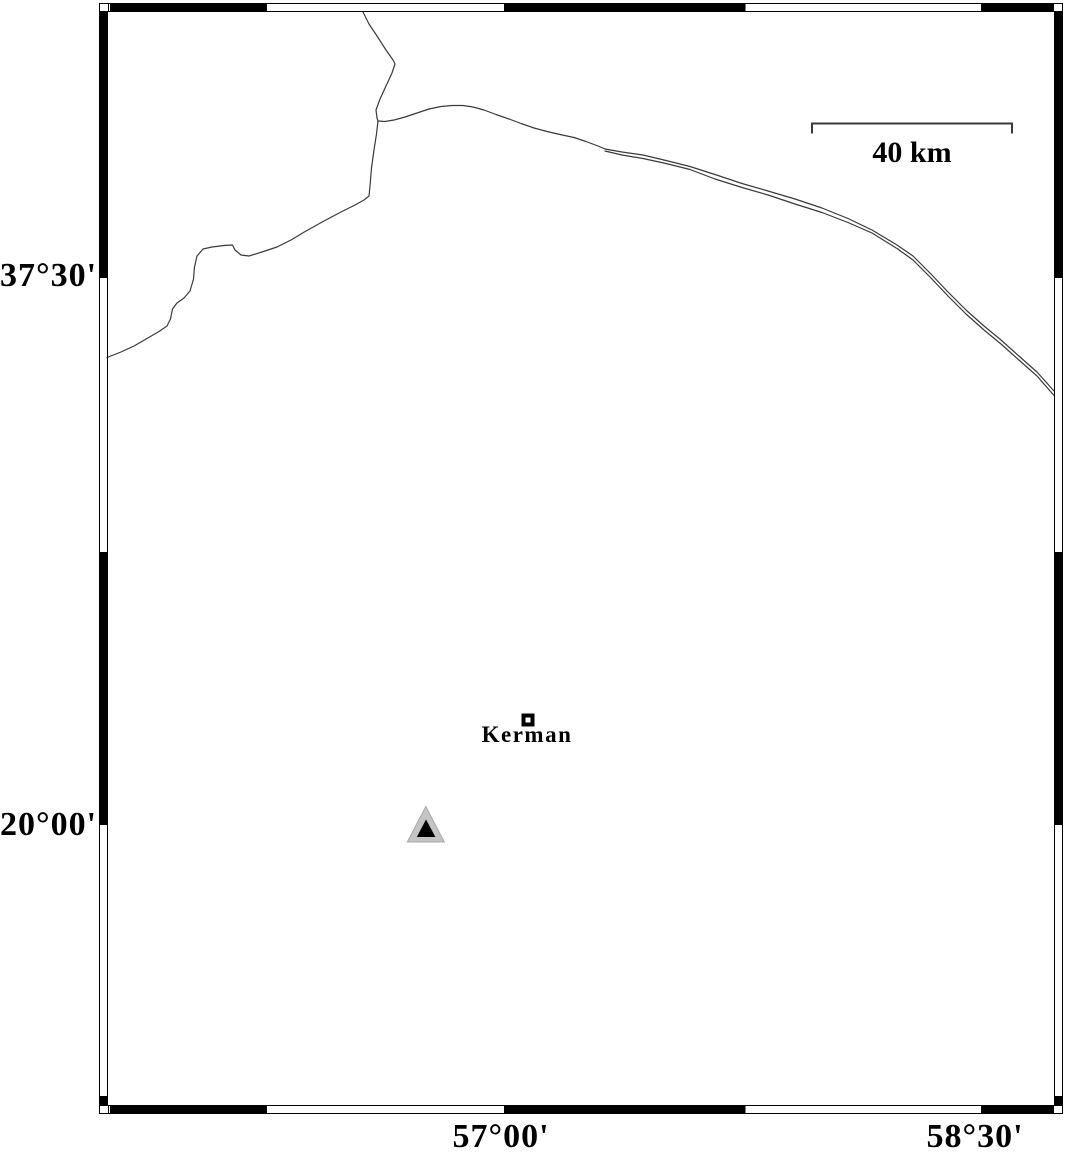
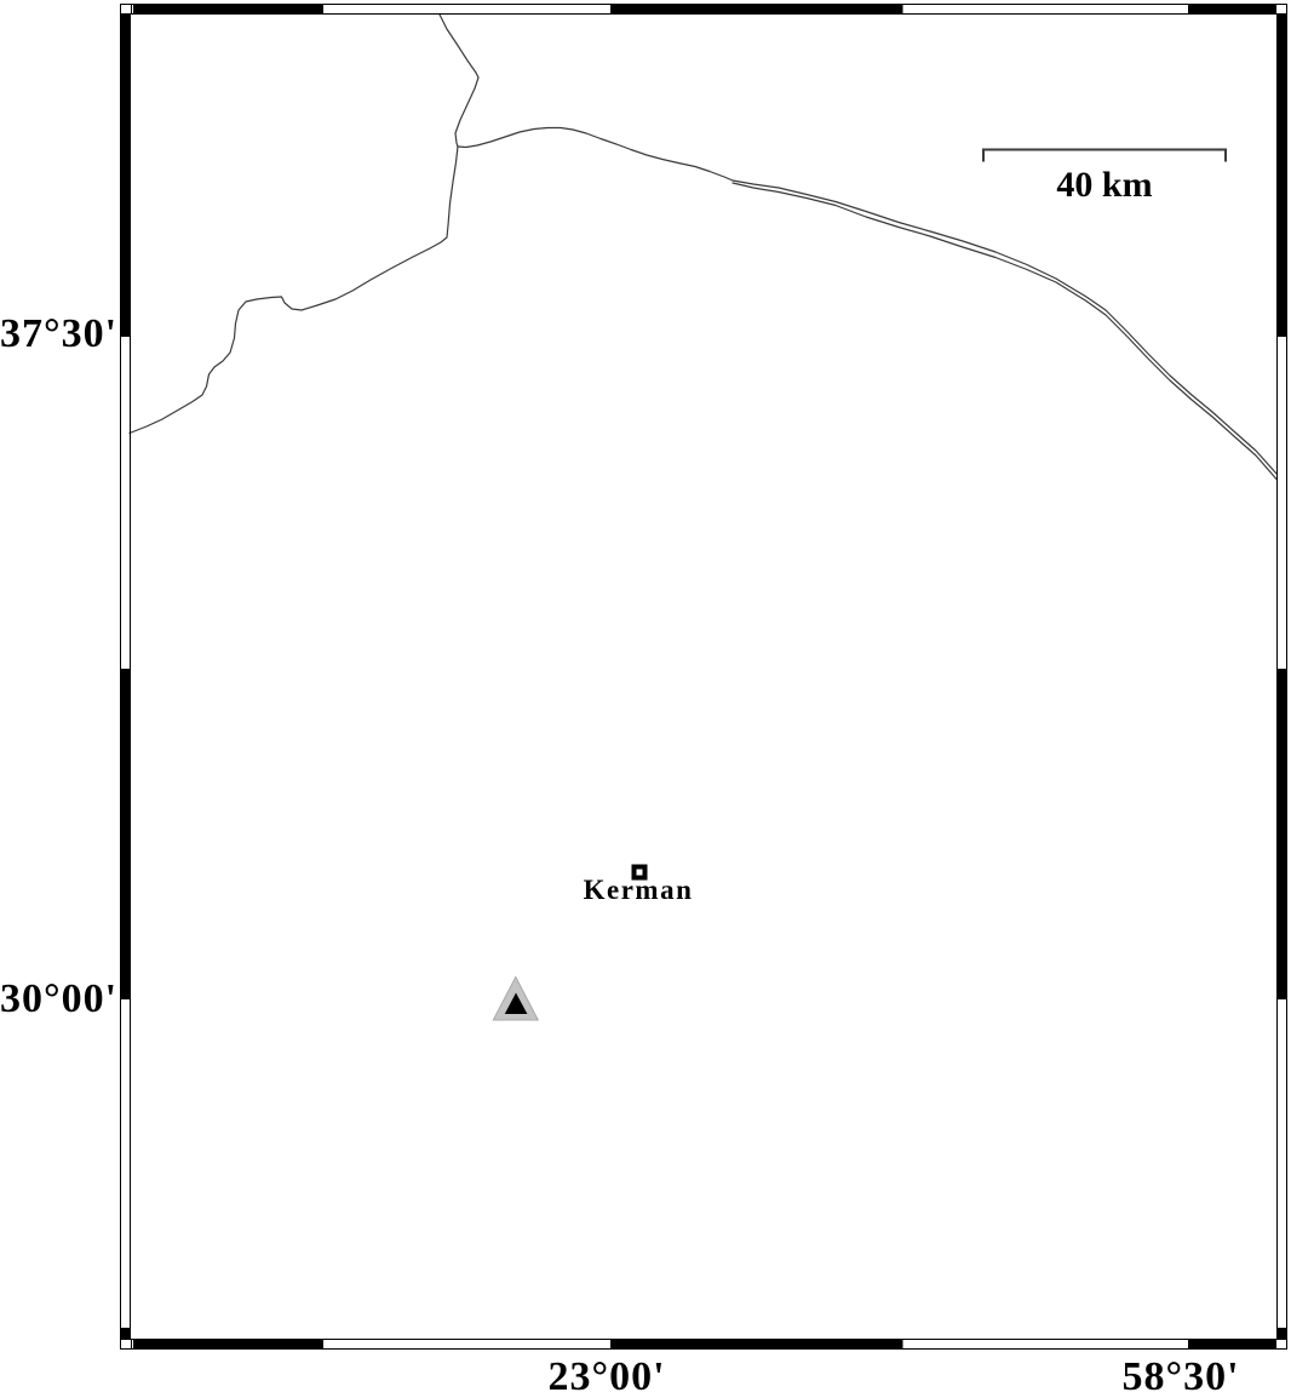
  37°30'
- 20°00'
+ 30°00'
- 57°00'
+ 23°00'
  58°30'
  40 km
  Kerman
